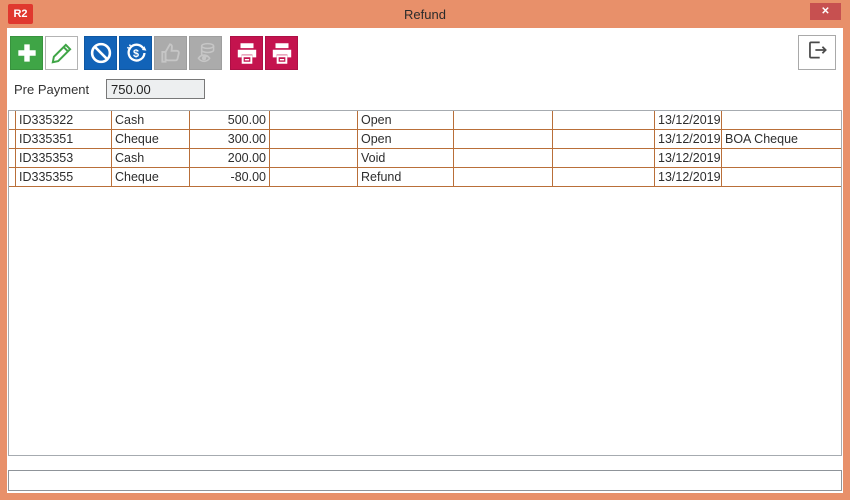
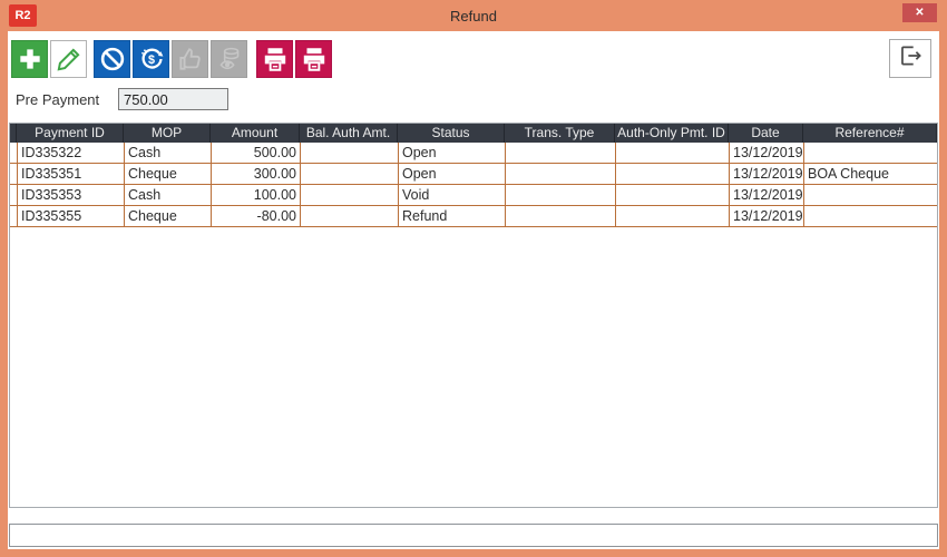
  Refund
  R2
  ✕
  $
  Pre Payment
  750.00
+ Payment ID
+ MOP
+ Amount
+ Bal. Auth Amt.
+ Status
+ Trans. Type
+ Auth-Only Pmt. ID
+ Date
+ Reference#
  ID335322
  Cash
  500.00
  Open
  13/12/2019
  ID335351
  Cheque
  300.00
  Open
  13/12/2019
  BOA Cheque
  ID335353
  Cash
- 200.00
+ 100.00
  Void
  13/12/2019
  ID335355
  Cheque
  -80.00
  Refund
  13/12/2019
